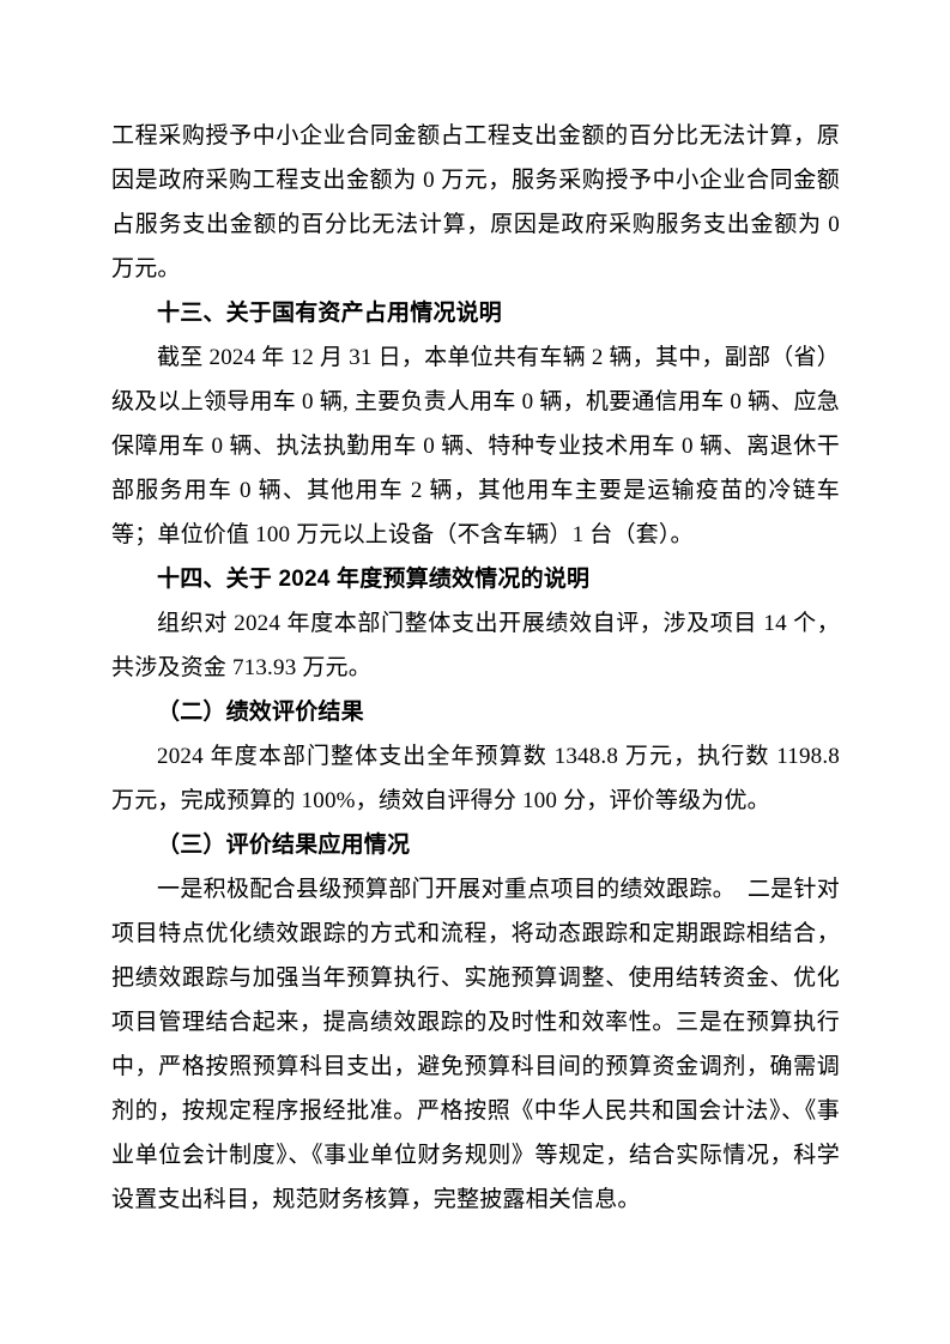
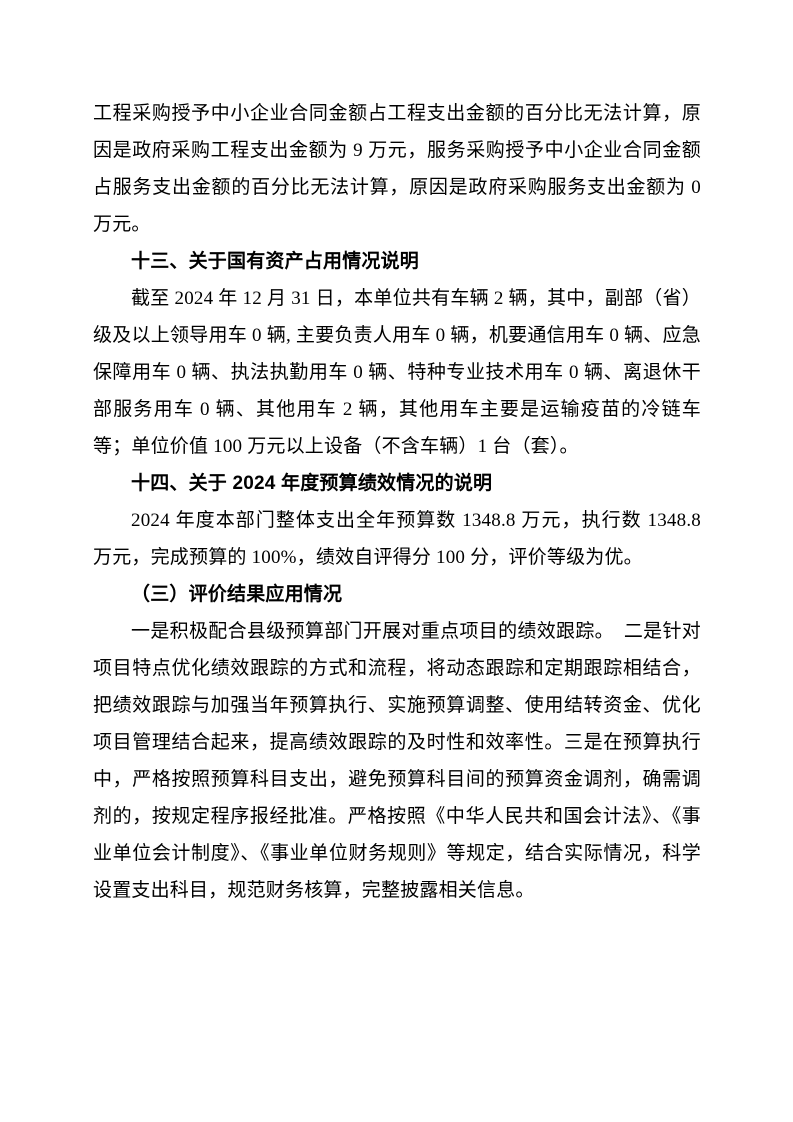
- 工程采购授予中小企业合同金额占工程支出金额的百分比无法计算，原因是政府采购工程支出金额为 0 万元，服务采购授予中小企业合同金额占服务支出金额的百分比无法计算，原因是政府采购服务支出金额为 0 万元。
+ 工程采购授予中小企业合同金额占工程支出金额的百分比无法计算，原因是政府采购工程支出金额为 9 万元，服务采购授予中小企业合同金额占服务支出金额的百分比无法计算，原因是政府采购服务支出金额为 0 万元。
  十三、关于国有资产占用情况说明
  截至 2024 年 12 月 31 日，本单位共有车辆 2 辆，其中，副部（省）级及以上领导用车 0 辆, 主要负责人用车 0 辆，机要通信用车 0 辆、应急保障用车 0 辆、执法执勤用车 0 辆、特种专业技术用车 0 辆、离退休干部服务用车 0 辆、其他用车 2 辆，其他用车主要是运输疫苗的冷链车等；单位价值 100 万元以上设备（不含车辆）1 台（套）。
  十四、关于 2024 年度预算绩效情况的说明
- 组织对 2024 年度本部门整体支出开展绩效自评，涉及项目 14 个，共涉及资金 713.93 万元。
- （二）绩效评价结果
- 2024 年度本部门整体支出全年预算数 1348.8 万元，执行数 1198.8 万元，完成预算的 100%，绩效自评得分 100 分，评价等级为优。
+ 2024 年度本部门整体支出全年预算数 1348.8 万元，执行数 1348.8 万元，完成预算的 100%，绩效自评得分 100 分，评价等级为优。
  （三）评价结果应用情况
  一是积极配合县级预算部门开展对重点项目的绩效跟踪。 二是针对项目特点优化绩效跟踪的方式和流程，将动态跟踪和定期跟踪相结合，把绩效跟踪与加强当年预算执行、实施预算调整、使用结转资金、优化项目管理结合起来，提高绩效跟踪的及时性和效率性。三是在预算执行中，严格按照预算科目支出，避免预算科目间的预算资金调剂，确需调剂的，按规定程序报经批准。严格按照《中华人民共和国会计法》、《事业单位会计制度》、《事业单位财务规则》等规定，结合实际情况，科学设置支出科目，规范财务核算，完整披露相关信息。
